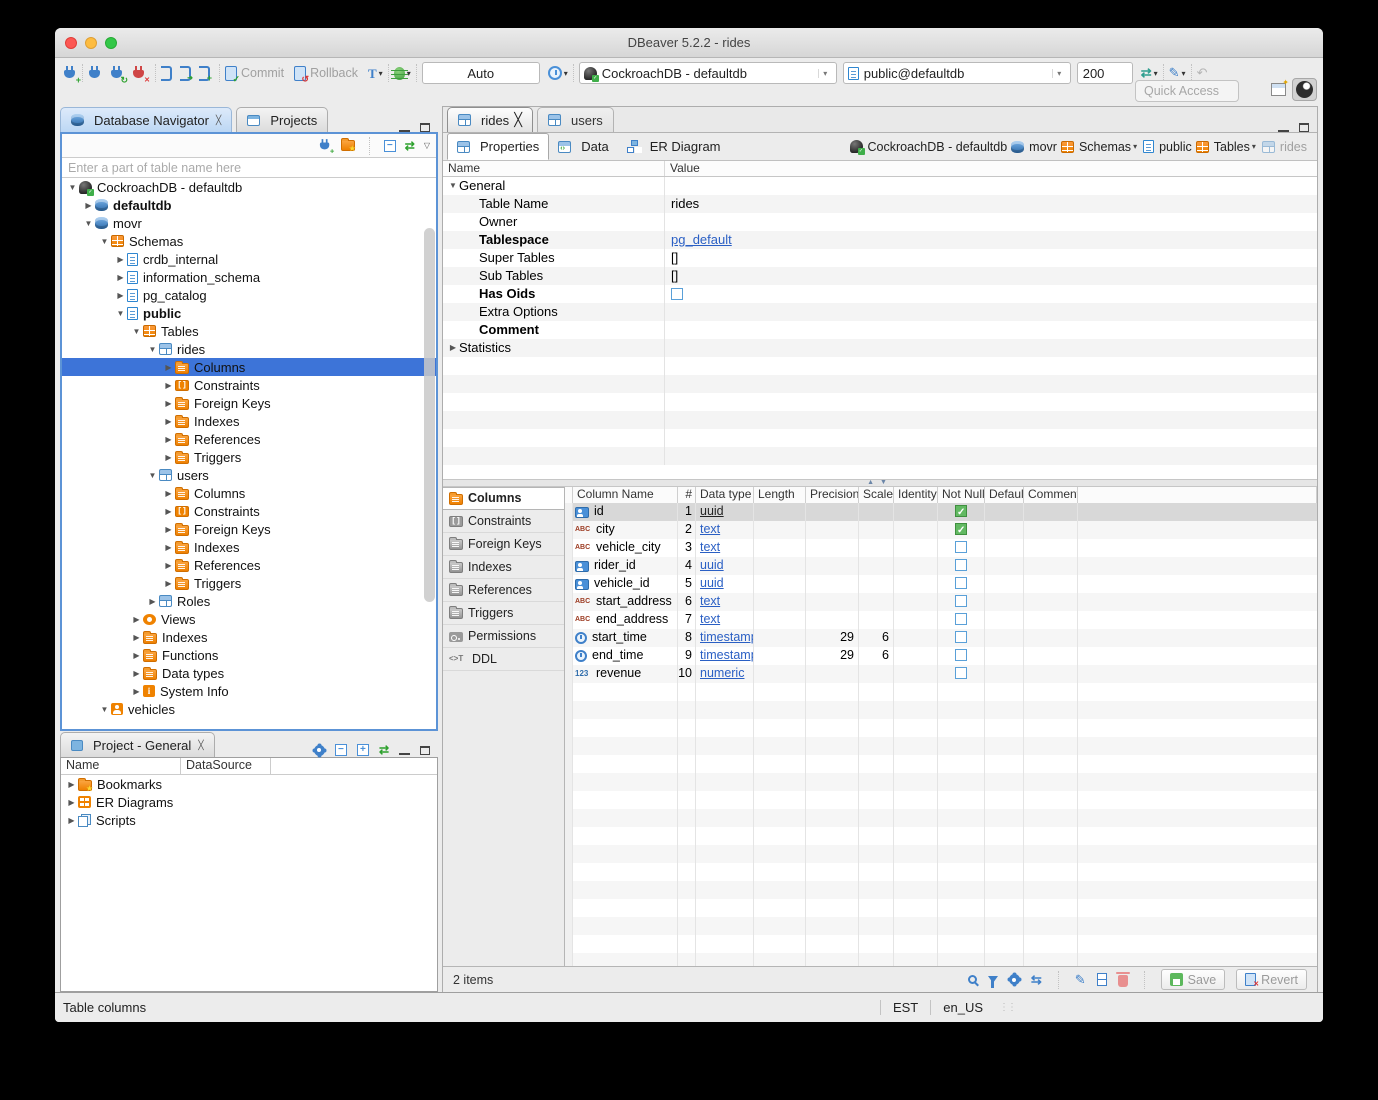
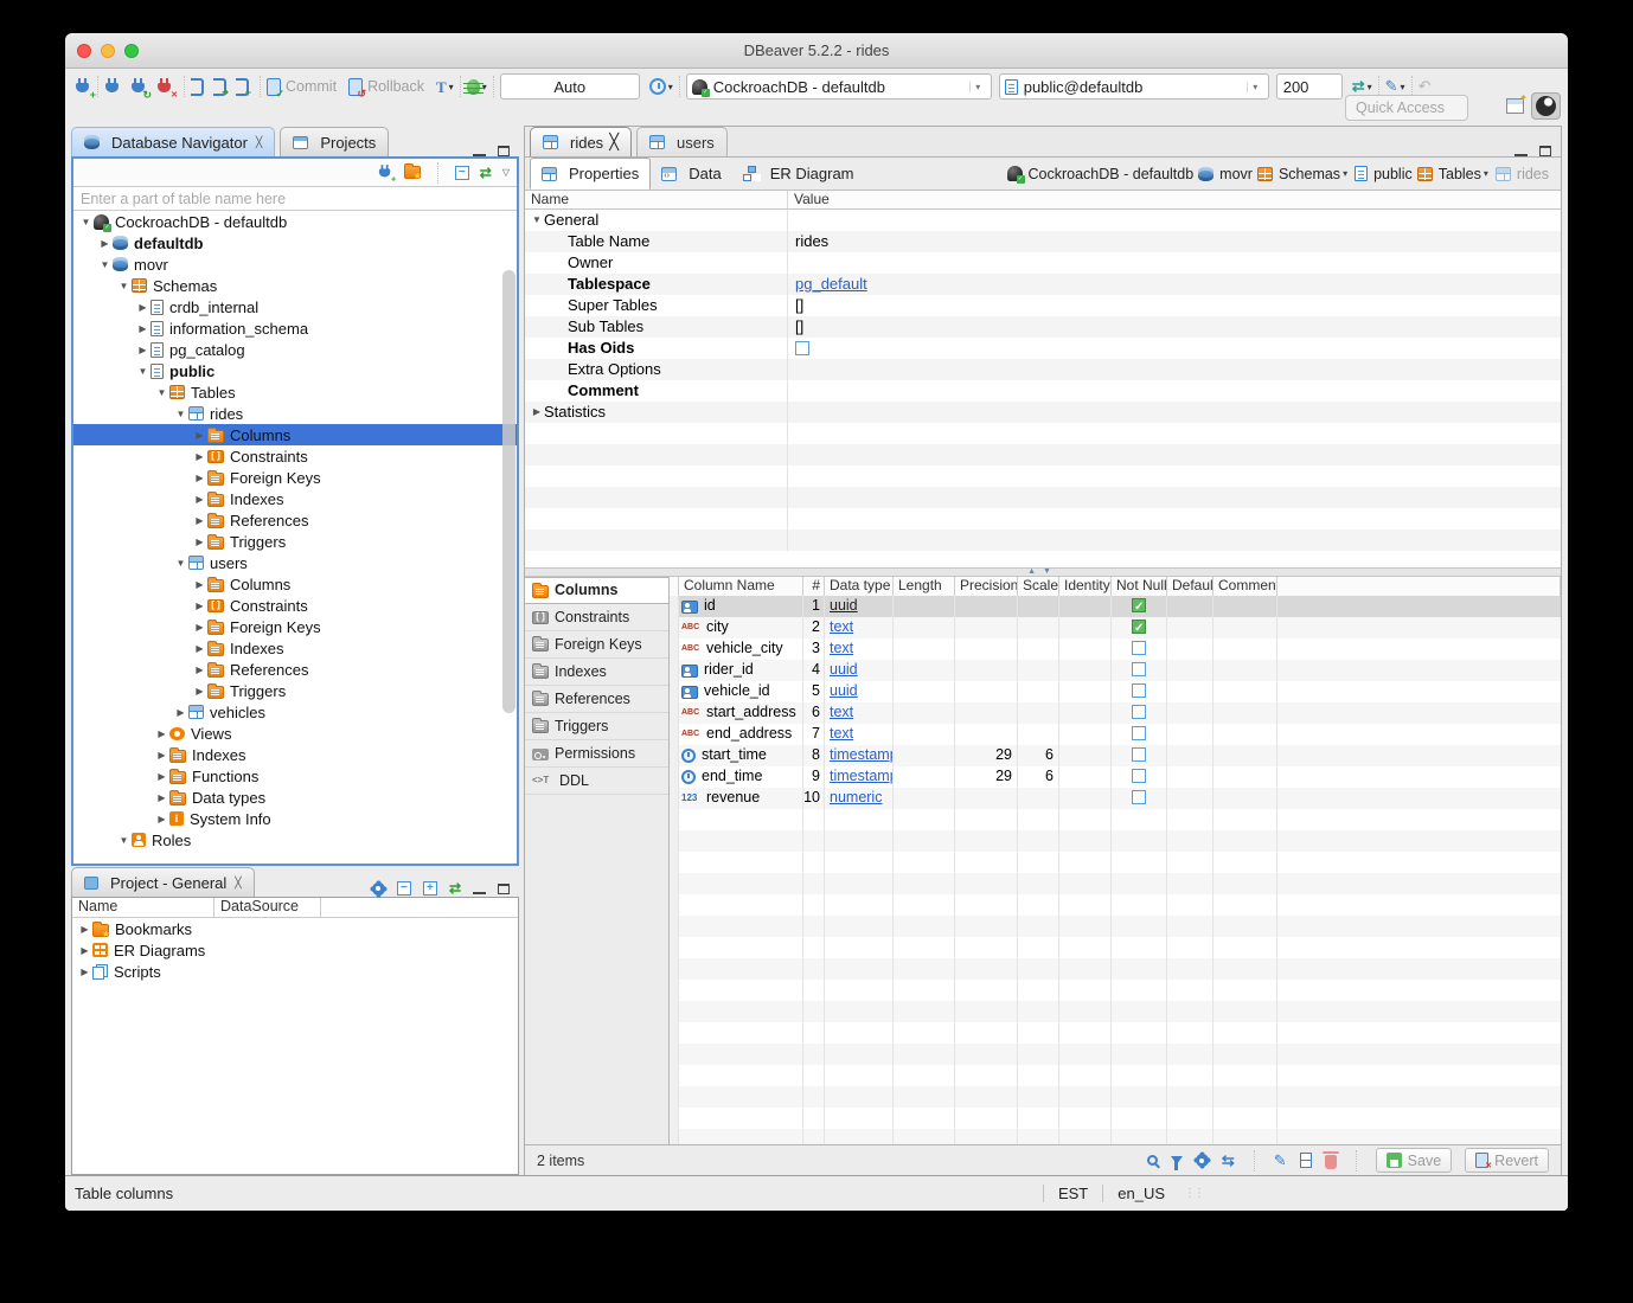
  DBeaver 5.2.2 - rides
  Commit
  Rollback
  T
  ▾
  ▾
  Auto
  ▾
  CockroachDB - defaultdb
  ▾
  public@defaultdb
  ▾
  200
  ⇄
  ▾
  ✎
  ▾
  ↶
  Quick Access
  Database Navigator
  ╳
  Projects
  −
  ⇄
  ▽
  Enter a part of table name here
  ▼
  CockroachDB - defaultdb
  ▶
  defaultdb
  ▼
  movr
  ▼
  Schemas
  ▶
  crdb_internal
  ▶
  information_schema
  ▶
  pg_catalog
  ▼
  public
  ▼
  Tables
  ▼
  rides
  ▶
  Columns
  ▶
  []
  Constraints
  ▶
  Foreign Keys
  ▶
  Indexes
  ▶
  References
  ▶
  Triggers
  ▼
  users
  ▶
  Columns
  ▶
  []
  Constraints
  ▶
  Foreign Keys
  ▶
  Indexes
  ▶
  References
  ▶
  Triggers
  ▶
- Roles
+ vehicles
  ▶
  Views
  ▶
  Indexes
  ▶
  Functions
  ▶
  Data types
  ▶
  System Info
  ▼
- vehicles
+ Roles
  Project - General
  ╳
  −
  +
  ⇄
  Name
  DataSource
  ▶
  Bookmarks
  ▶
  ER Diagrams
  ▶
  Scripts
  rides
  ╳
  users
  Properties
  Data
  ER Diagram
  CockroachDB - defaultdb
  movr
  Schemas
  ▾
  public
  Tables
  ▾
  rides
  Name
  Value
  ▼
  General
  Table Name
  rides
  Owner
  Tablespace
  pg_default
  Super Tables
  []
  Sub Tables
  []
  Has Oids
  Extra Options
  Comment
  ▶
  Statistics
  Columns
  []
  Constraints
  Foreign Keys
  Indexes
  References
  Triggers
  Permissions
  <>T
  DDL
  Column Name
  #
  Data type
  Length
  Precision
  Scale
  Identity
  Not Null
  Defaul
  Commen
  id
  1
  uuid
  city
  2
  text
  vehicle_city
  3
  text
  rider_id
  4
  uuid
  vehicle_id
  5
  uuid
  start_address
  6
  text
  end_address
  7
  text
  start_time
  8
  timestam
  29
  6
  end_time
  9
  timestam
  29
  6
  123
  revenue
  10
  numeric
  2 items
  ⇆
  ✎
  Save
  Revert
  Table columns
  EST
  en_US
  ⋮⋮
